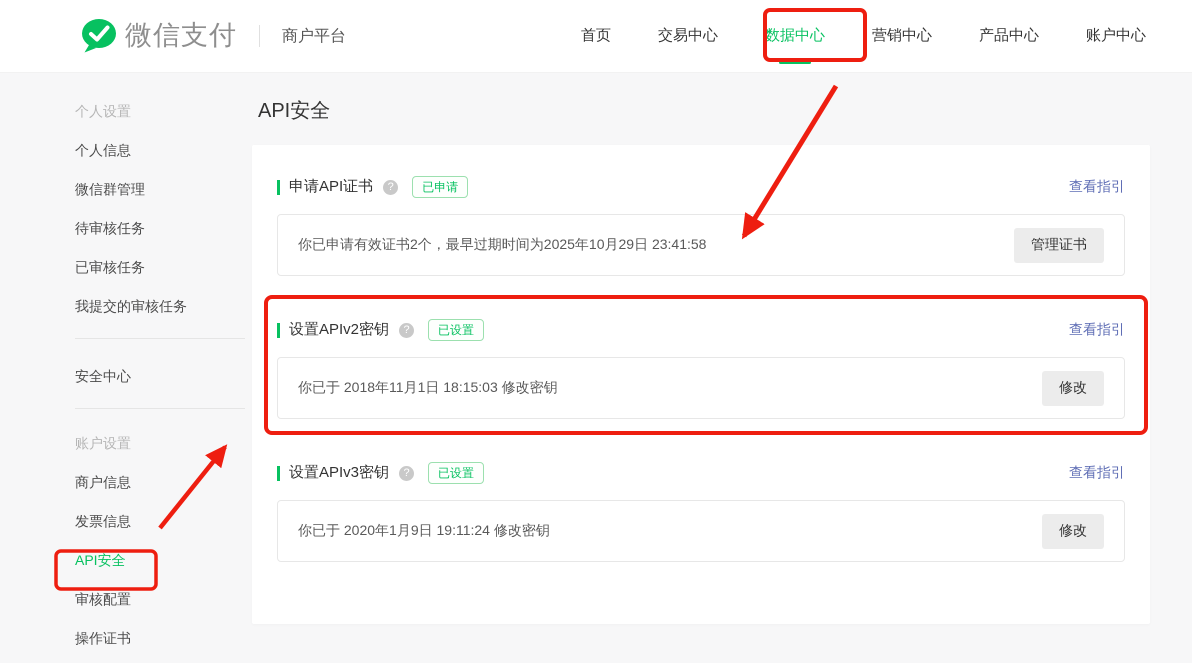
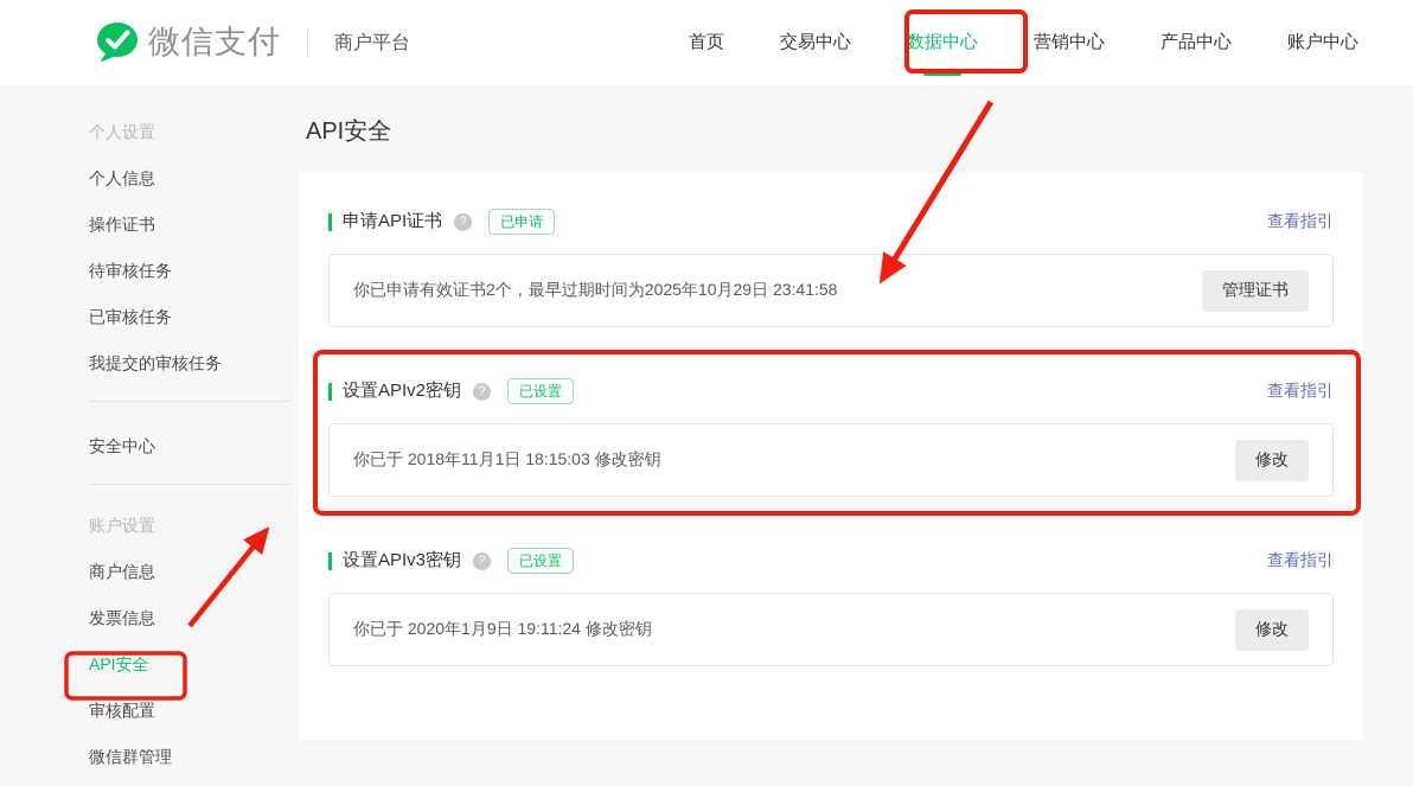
  微信支付
  商户平台
  首页
  交易中心
  数据中心
  营销中心
  产品中心
  账户中心
  个人设置
  个人信息
- 微信群管理
+ 操作证书
  待审核任务
  已审核任务
  我提交的审核任务
  安全中心
  账户设置
  商户信息
  发票信息
  API安全
  审核配置
- 操作证书
+ 微信群管理
  API安全
  申请API证书
  ?
  已申请
  查看指引
  你已申请有效证书2个，最早过期时间为2025年10月29日 23:41:58
  管理证书
  设置APIv2密钥
  ?
  已设置
  查看指引
  你已于 2018年11月1日 18:15:03 修改密钥
  修改
  设置APIv3密钥
  ?
  已设置
  查看指引
  你已于 2020年1月9日 19:11:24 修改密钥
  修改
